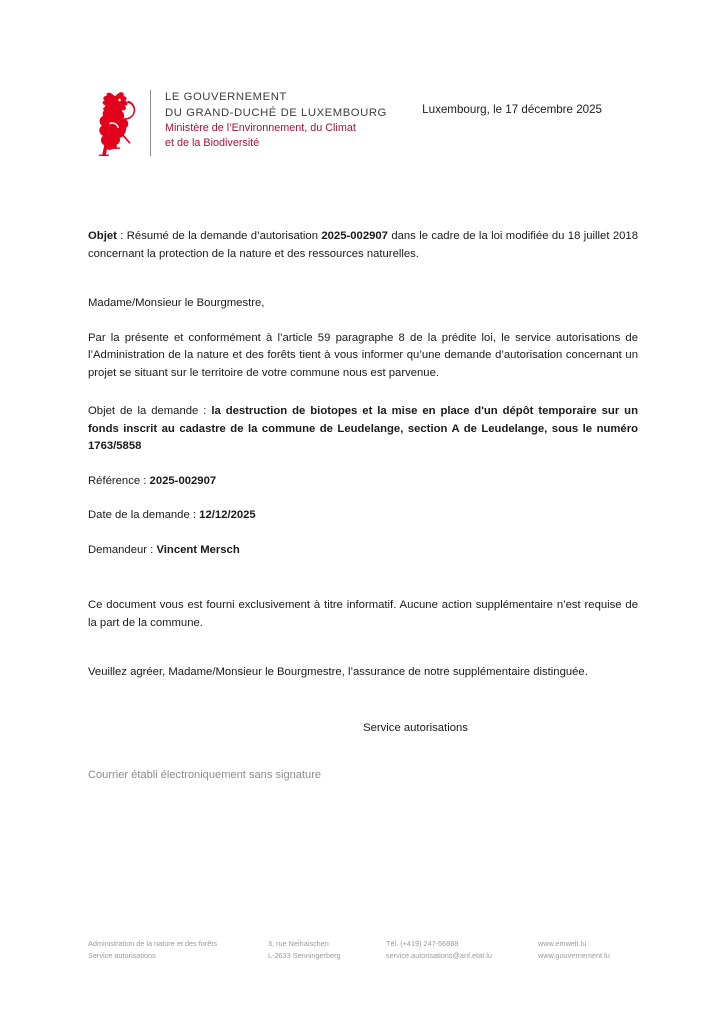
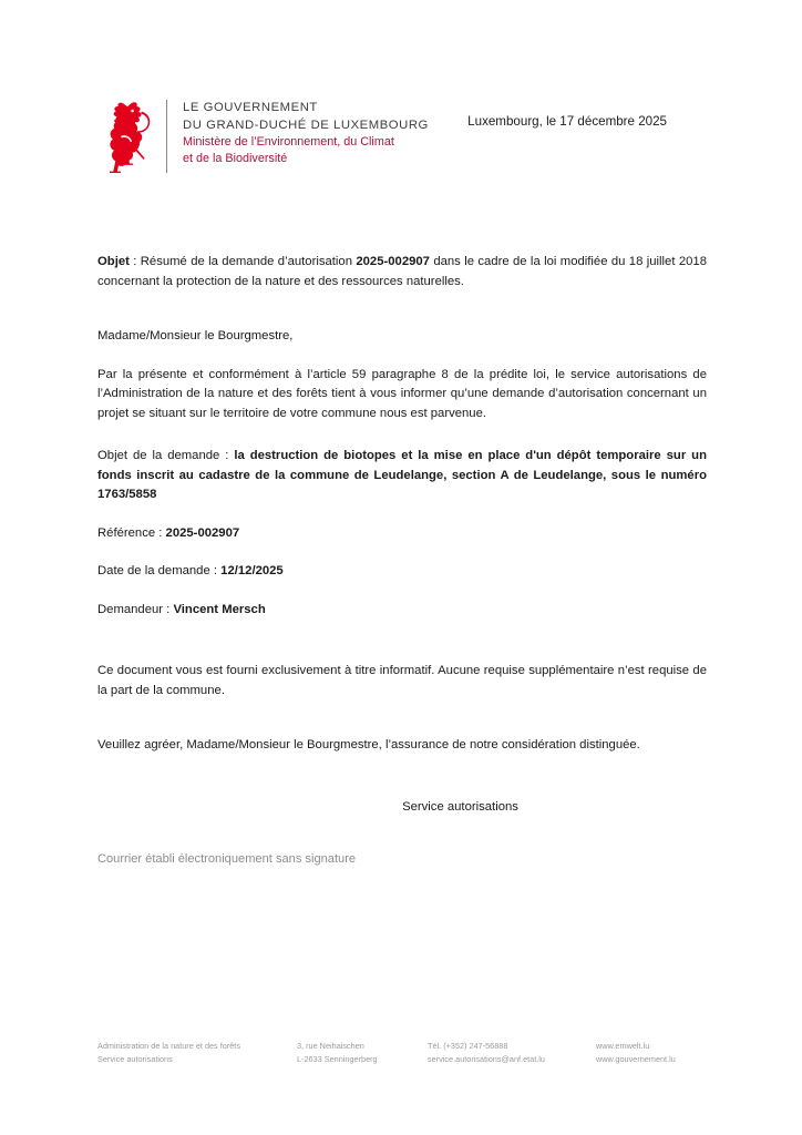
  LE GOUVERNEMENT
  DU GRAND-DUCHÉ DE LUXEMBOURG
  Ministère de l’Environnement, du Climat
  et de la Biodiversité
  Luxembourg, le 17 décembre 2025
  Objet : Résumé de la demande d’autorisation 2025-002907 dans le cadre de la loi modifiée du 18 juillet 2018 concernant la protection de la nature et des ressources naturelles.
  Madame/Monsieur le Bourgmestre,
  Par la présente et conformément à l’article 59 paragraphe 8 de la prédite loi, le service autorisations de l’Administration de la nature et des forêts tient à vous informer qu’une demande d’autorisation concernant un projet se situant sur le territoire de votre commune nous est parvenue.
  Objet de la demande : la destruction de biotopes et la mise en place d'un dépôt temporaire sur un fonds inscrit au cadastre de la commune de Leudelange, section A de Leudelange, sous le numéro 1763/5858
  Référence : 2025-002907
  Date de la demande : 12/12/2025
  Demandeur : Vincent Mersch
- Ce document vous est fourni exclusivement à titre informatif. Aucune action supplémentaire n’est requise de la part de la commune.
+ Ce document vous est fourni exclusivement à titre informatif. Aucune requise supplémentaire n’est requise de la part de la commune.
- Veuillez agréer, Madame/Monsieur le Bourgmestre, l’assurance de notre supplémentaire distinguée.
+ Veuillez agréer, Madame/Monsieur le Bourgmestre, l’assurance de notre considération distinguée.
  Service autorisations
  Courrier établi électroniquement sans signature
  Administration de la nature et des forêts
  Service autorisations
  3, rue Neihaischen
  L-2633 Senningerberg
- Tél. (+419) 247-56888
+ Tél. (+352) 247-56888
  service.autorisations@anf.etat.lu
  www.emwelt.lu
  www.gouvernement.lu
